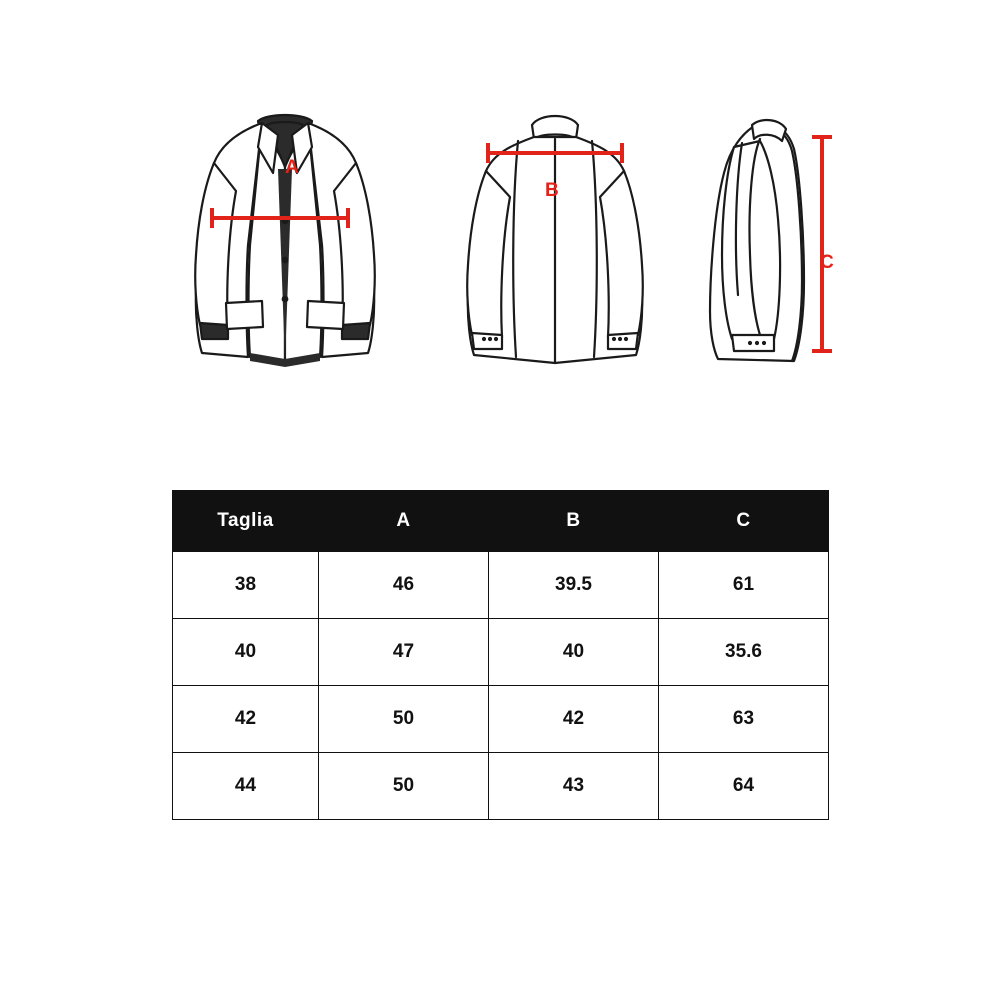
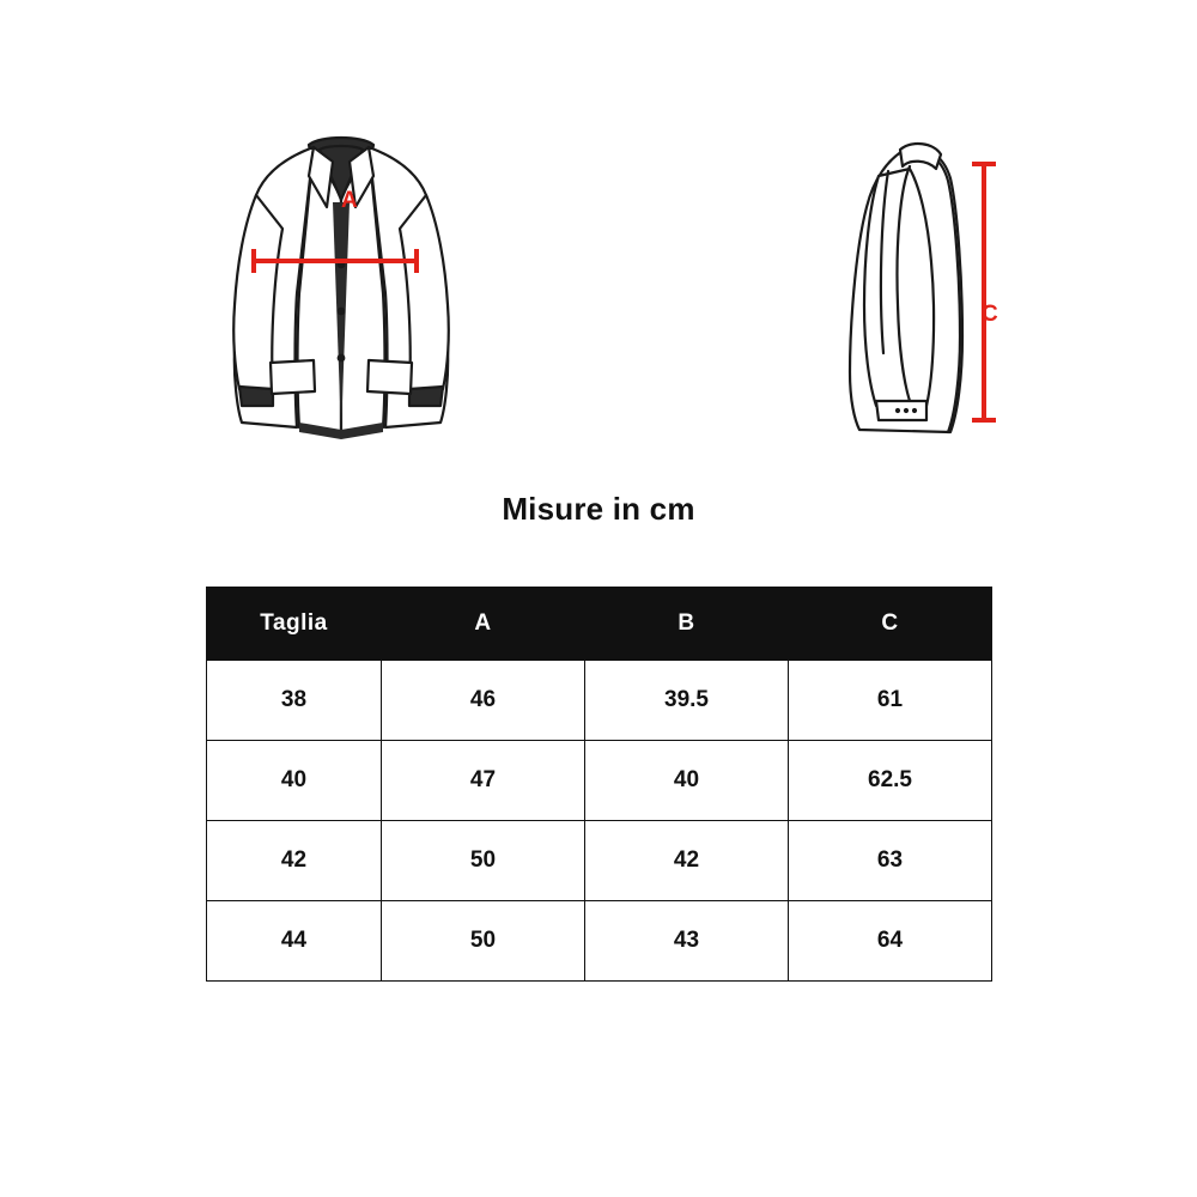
  A
- B
  C
+ Misure in cm
  Taglia	A	B	C
  38	46	39.5	61
- 40	47	40	35.6
+ 40	47	40	62.5
  42	50	42	63
  44	50	43	64
